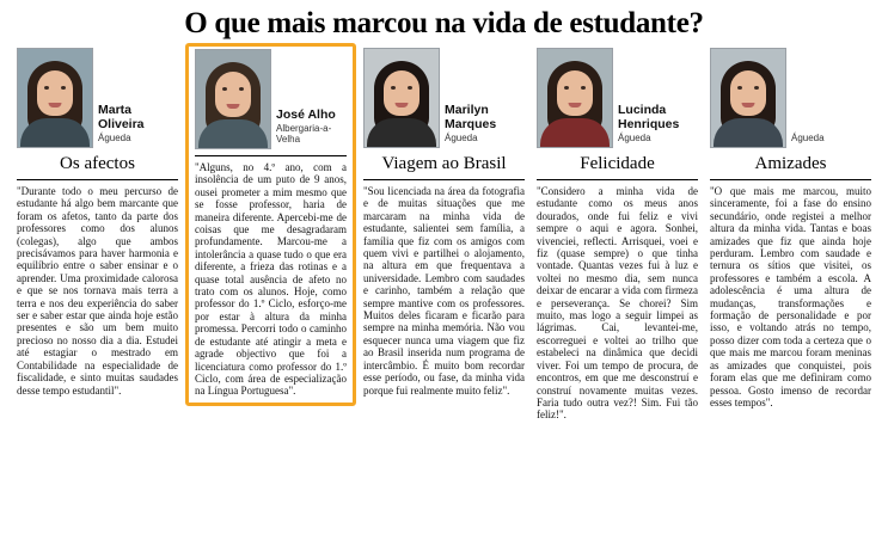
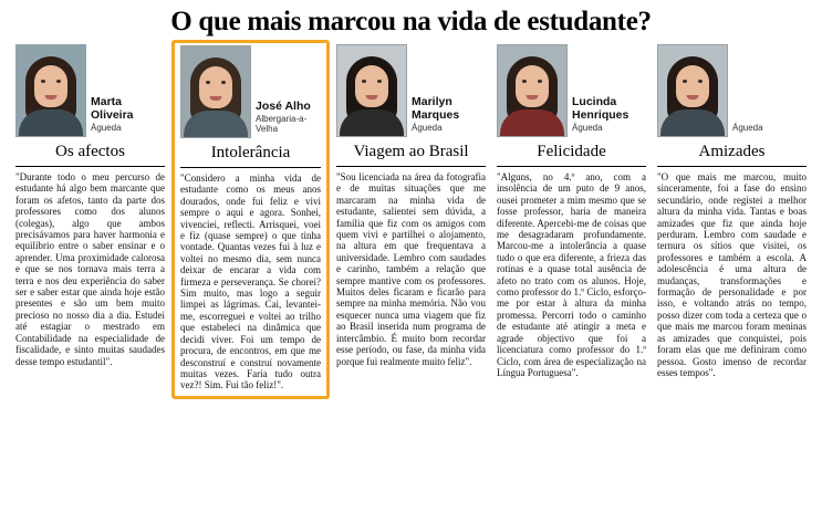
  O que mais marcou na vida de estudante?
  Marta Oliveira
  Águeda
  Os afectos
  "Durante todo o meu percurso de estudante há algo bem marcante que foram os afetos, tanto da parte dos professores como dos alunos (colegas), algo que ambos precisávamos para haver harmonia e equilíbrio entre o saber ensinar e o aprender. Uma proximidade calorosa e que se nos tornava mais terra a terra e nos deu experiência do saber ser e saber estar que ainda hoje estão presentes e são um bem muito precioso no nosso dia a dia. Estudei até estagiar o mestrado em Contabilidade na especialidade de fiscalidade, e sinto muitas saudades desse tempo estudantil".
  José Alho
  Albergaria-a-Velha
+ Intolerância
- "Alguns, no 4.º ano, com a insolência de um puto de 9 anos, ousei prometer a mim mesmo que se fosse professor, haria de maneira diferente. Apercebi-me de coisas que me desagradaram profundamente. Marcou-me a intolerância a quase tudo o que era diferente, a frieza das rotinas e a quase total ausência de afeto no trato com os alunos. Hoje, como professor do 1.º Ciclo, esforço-me por estar à altura da minha promessa. Percorri todo o caminho de estudante até atingir a meta e agrade objectivo que foi a licenciatura como professor do 1.º Ciclo, com área de especialização na Língua Portuguesa".
+ "Considero a minha vida de estudante como os meus anos dourados, onde fui feliz e vivi sempre o aqui e agora. Sonhei, vivenciei, reflecti. Arrisquei, voei e fiz (quase sempre) o que tinha vontade. Quantas vezes fui à luz e voltei no mesmo dia, sem nunca deixar de encarar a vida com firmeza e perseverança. Se chorei? Sim muito, mas logo a seguir limpei as lágrimas. Cai, levantei-me, escorreguei e voltei ao trilho que estabeleci na dinâmica que decidi viver. Foi um tempo de procura, de encontros, em que me desconstruí e construí novamente muitas vezes. Faria tudo outra vez?! Sim. Fui tão feliz!".
  Marilyn Marques
  Águeda
  Viagem ao Brasil
- "Sou licenciada na área da fotografia e de muitas situações que me marcaram na minha vida de estudante, salientei sem família, a família que fiz com os amigos com quem vivi e partilhei o alojamento, na altura em que frequentava a universidade. Lembro com saudades e carinho, também a relação que sempre mantive com os professores. Muitos deles ficaram e ficarão para sempre na minha memória. Não vou esquecer nunca uma viagem que fiz ao Brasil inserida num programa de intercâmbio. É muito bom recordar esse período, ou fase, da minha vida porque fui realmente muito feliz".
+ "Sou licenciada na área da fotografia e de muitas situações que me marcaram na minha vida de estudante, salientei sem dúvida, a família que fiz com os amigos com quem vivi e partilhei o alojamento, na altura em que frequentava a universidade. Lembro com saudades e carinho, também a relação que sempre mantive com os professores. Muitos deles ficaram e ficarão para sempre na minha memória. Não vou esquecer nunca uma viagem que fiz ao Brasil inserida num programa de intercâmbio. É muito bom recordar esse período, ou fase, da minha vida porque fui realmente muito feliz".
  Lucinda Henriques
  Águeda
  Felicidade
- "Considero a minha vida de estudante como os meus anos dourados, onde fui feliz e vivi sempre o aqui e agora. Sonhei, vivenciei, reflecti. Arrisquei, voei e fiz (quase sempre) o que tinha vontade. Quantas vezes fui à luz e voltei no mesmo dia, sem nunca deixar de encarar a vida com firmeza e perseverança. Se chorei? Sim muito, mas logo a seguir limpei as lágrimas. Cai, levantei-me, escorreguei e voltei ao trilho que estabeleci na dinâmica que decidi viver. Foi um tempo de procura, de encontros, em que me desconstruí e construí novamente muitas vezes. Faria tudo outra vez?! Sim. Fui tão feliz!".
+ "Alguns, no 4.º ano, com a insolência de um puto de 9 anos, ousei prometer a mim mesmo que se fosse professor, haria de maneira diferente. Apercebi-me de coisas que me desagradaram profundamente. Marcou-me a intolerância a quase tudo o que era diferente, a frieza das rotinas e a quase total ausência de afeto no trato com os alunos. Hoje, como professor do 1.º Ciclo, esforço-me por estar à altura da minha promessa. Percorri todo o caminho de estudante até atingir a meta e agrade objectivo que foi a licenciatura como professor do 1.º Ciclo, com área de especialização na Língua Portuguesa".
  Águeda
  Amizades
  "O que mais me marcou, muito sinceramente, foi a fase do ensino secundário, onde registei a melhor altura da minha vida. Tantas e boas amizades que fiz que ainda hoje perduram. Lembro com saudade e ternura os sítios que visitei, os professores e também a escola. A adolescência é uma altura de mudanças, transformações e formação de personalidade e por isso, e voltando atrás no tempo, posso dizer com toda a certeza que o que mais me marcou foram meninas as amizades que conquistei, pois foram elas que me definiram como pessoa. Gosto imenso de recordar esses tempos".
